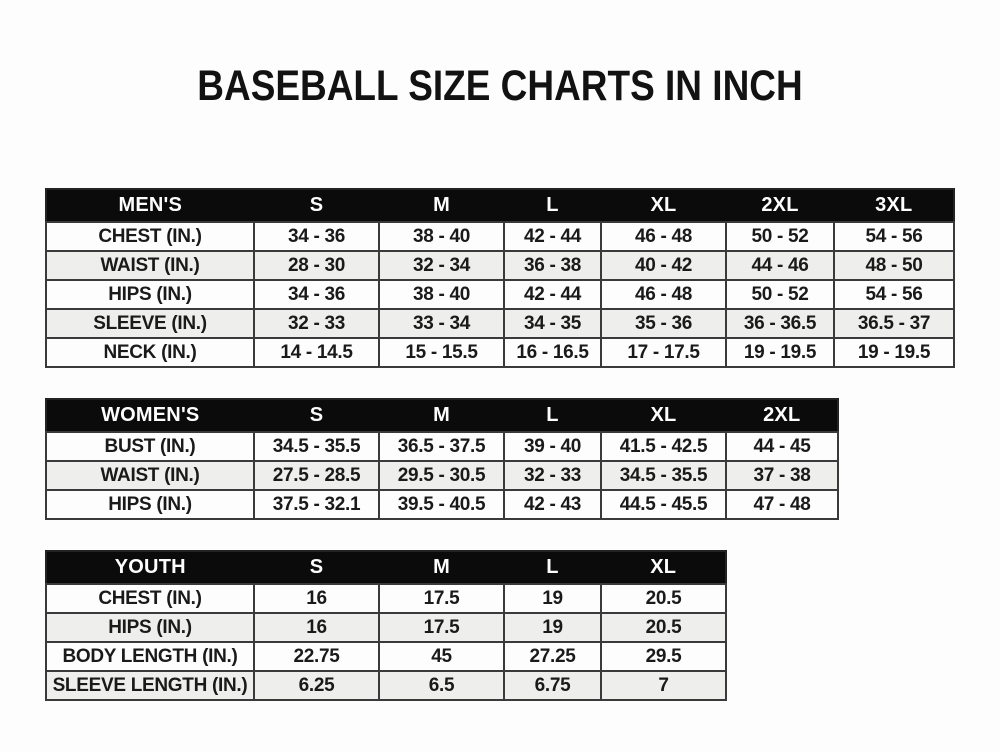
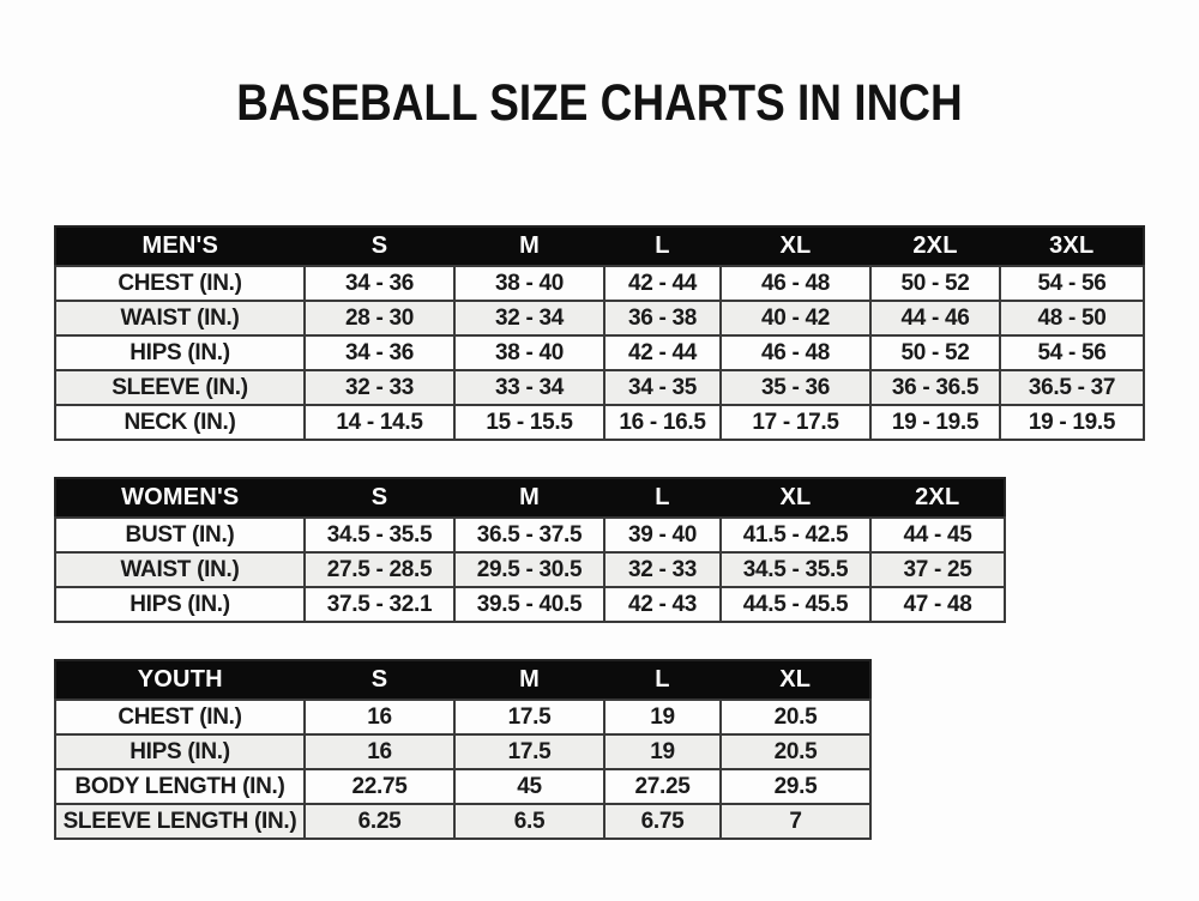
  BASEBALL SIZE CHARTS IN INCH
  MEN'S	S	M	L	XL	2XL	3XL
  CHEST (IN.)	34 - 36	38 - 40	42 - 44	46 - 48	50 - 52	54 - 56
  WAIST (IN.)	28 - 30	32 - 34	36 - 38	40 - 42	44 - 46	48 - 50
  HIPS (IN.)	34 - 36	38 - 40	42 - 44	46 - 48	50 - 52	54 - 56
  SLEEVE (IN.)	32 - 33	33 - 34	34 - 35	35 - 36	36 - 36.5	36.5 - 37
  NECK (IN.)	14 - 14.5	15 - 15.5	16 - 16.5	17 - 17.5	19 - 19.5	19 - 19.5
  WOMEN'S	S	M	L	XL	2XL
  BUST (IN.)	34.5 - 35.5	36.5 - 37.5	39 - 40	41.5 - 42.5	44 - 45
- WAIST (IN.)	27.5 - 28.5	29.5 - 30.5	32 - 33	34.5 - 35.5	37 - 38
+ WAIST (IN.)	27.5 - 28.5	29.5 - 30.5	32 - 33	34.5 - 35.5	37 - 25
  HIPS (IN.)	37.5 - 32.1	39.5 - 40.5	42 - 43	44.5 - 45.5	47 - 48
  YOUTH	S	M	L	XL
  CHEST (IN.)	16	17.5	19	20.5
  HIPS (IN.)	16	17.5	19	20.5
  BODY LENGTH (IN.)	22.75	45	27.25	29.5
  SLEEVE LENGTH (IN.)	6.25	6.5	6.75	7
